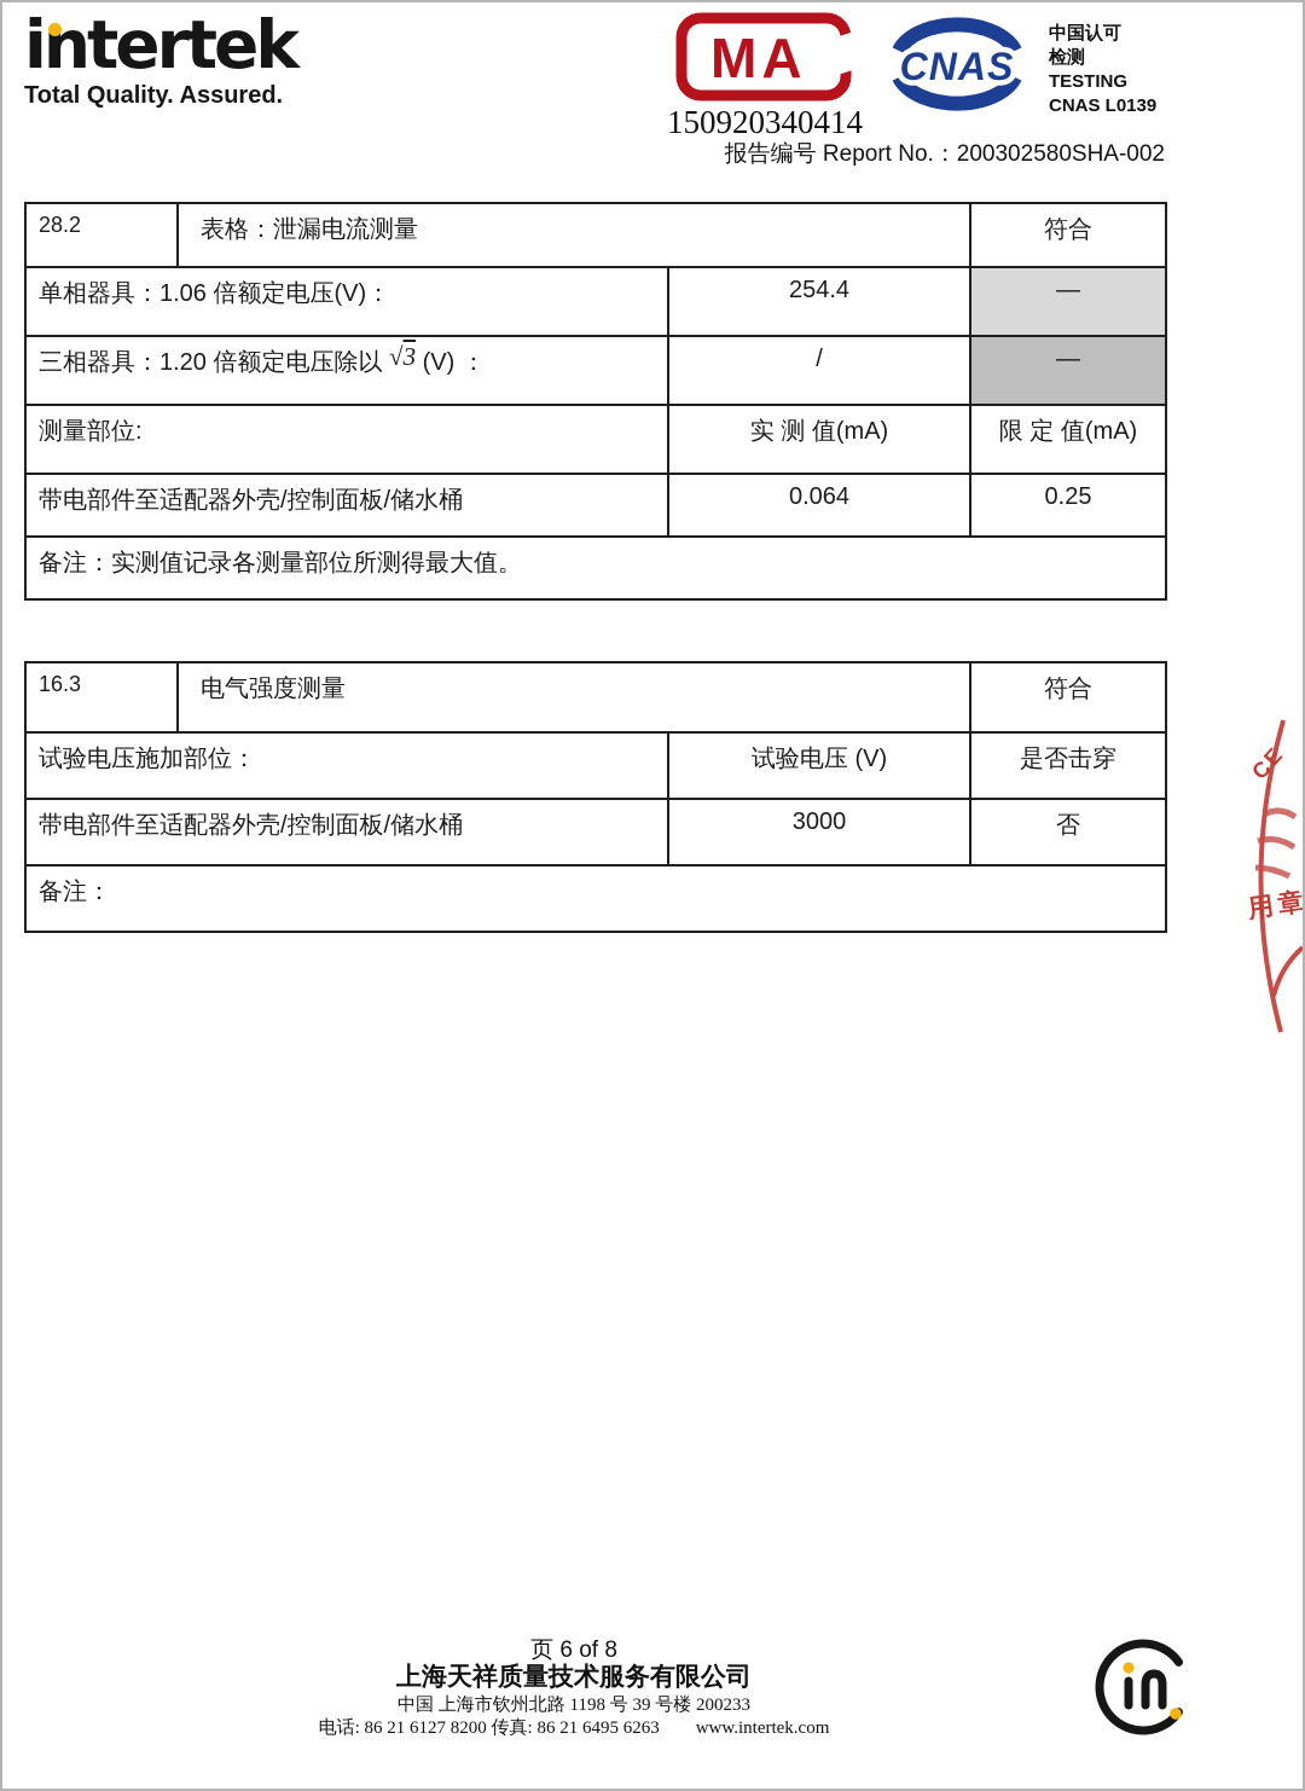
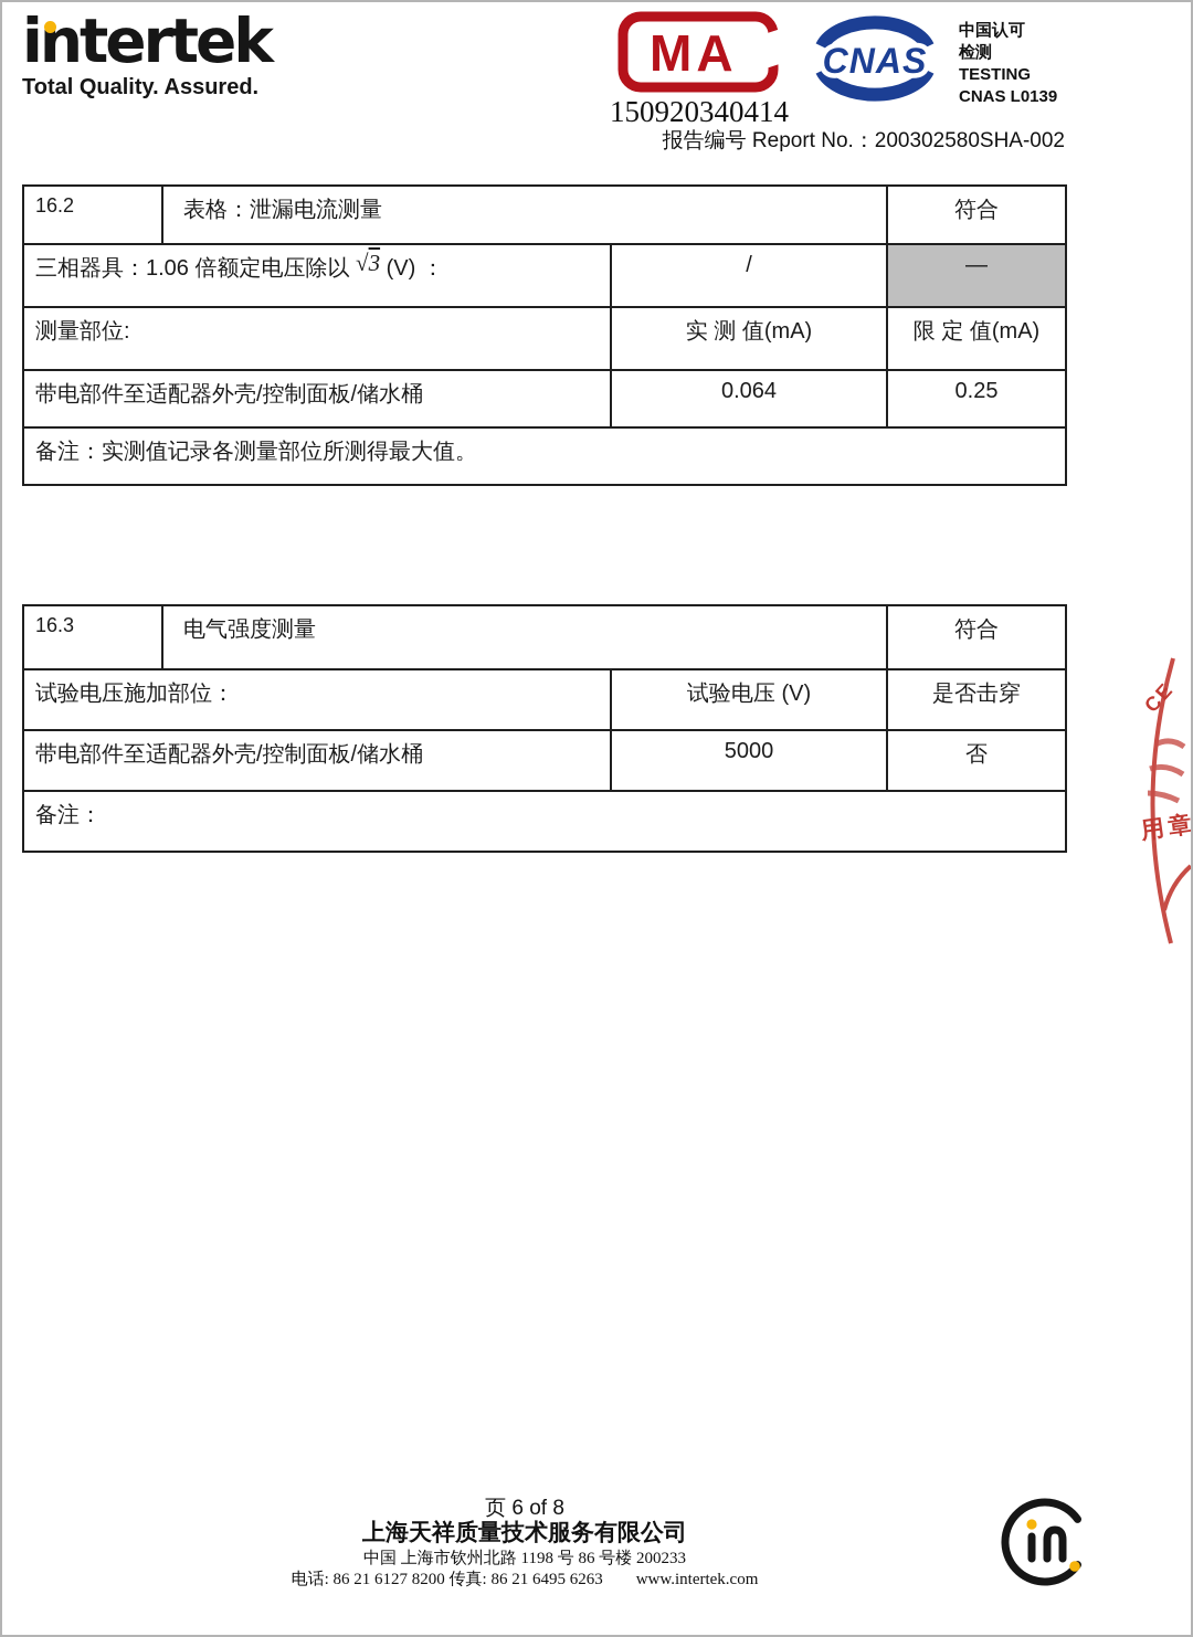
  intertek
  Total Quality. Assured.
  MA
  150920340414
  CNAS
  中国认可
  检测
  TESTING
  CNAS L0139
  报告编号 Report No.：200302580SHA-002
- 28.2	表格：泄漏电流测量	符合
+ 16.2	表格：泄漏电流测量	符合
- 单相器具：1.06 倍额定电压(V)：	254.4	—
- 三相器具：1.20 倍额定电压除以 √3 (V) ：	/	—
+ 三相器具：1.06 倍额定电压除以 √3 (V) ：	/	—
  测量部位:	实 测 值(mA)	限 定 值(mA)
  带电部件至适配器外壳/控制面板/储水桶	0.064	0.25
  备注：实测值记录各测量部位所测得最大值。
  16.3	电气强度测量	符合
  试验电压施加部位：	试验电压 (V)	是否击穿
- 带电部件至适配器外壳/控制面板/储水桶	3000	否
+ 带电部件至适配器外壳/控制面板/储水桶	5000	否
  备注：
  页 6 of 8
  上海天祥质量技术服务有限公司
- 中国 上海市钦州北路 1198 号 39 号楼 200233
+ 中国 上海市钦州北路 1198 号 86 号楼 200233
  电话: 86 21 6127 8200 传真: 86 21 6495 6263 www.intertek.com
